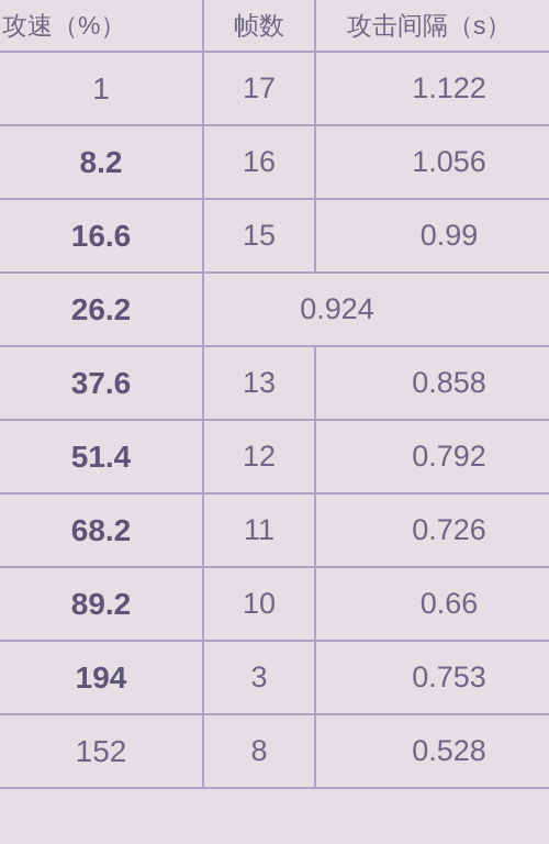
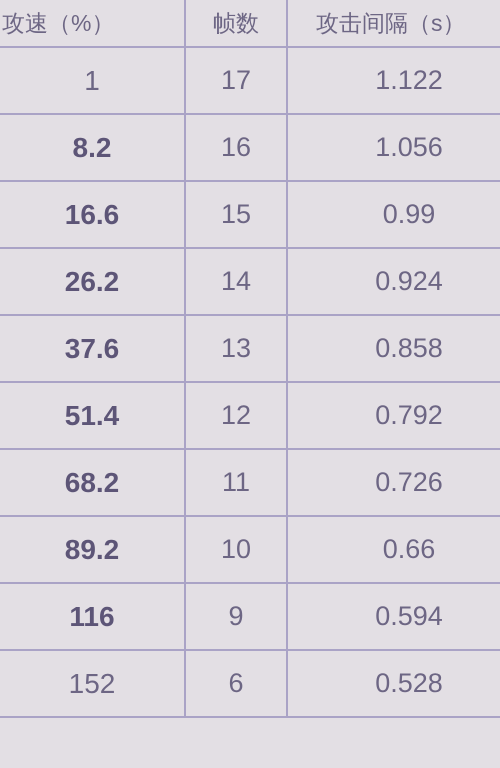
  攻速（%）
  帧数
  攻击间隔（s）
  1
  17
  1.122
  8.2
  16
  1.056
  16.6
  15
  0.99
  26.2
+ 14
  0.924
  37.6
  13
  0.858
  51.4
  12
  0.792
  68.2
  11
  0.726
  89.2
  10
  0.66
- 194
+ 116
- 3
+ 9
- 0.753
+ 0.594
  152
- 8
+ 6
  0.528
